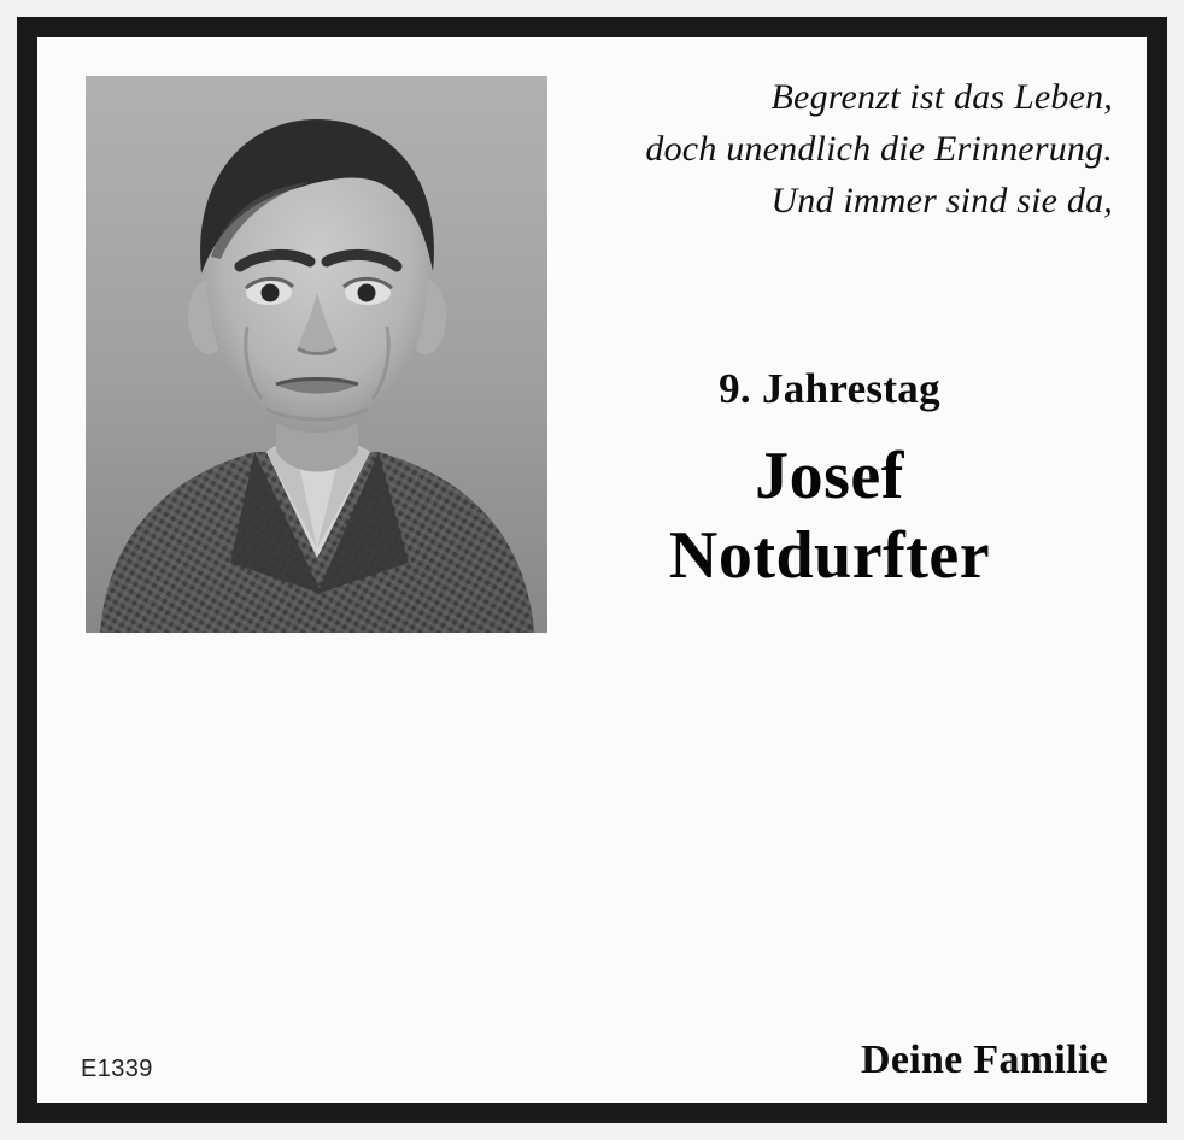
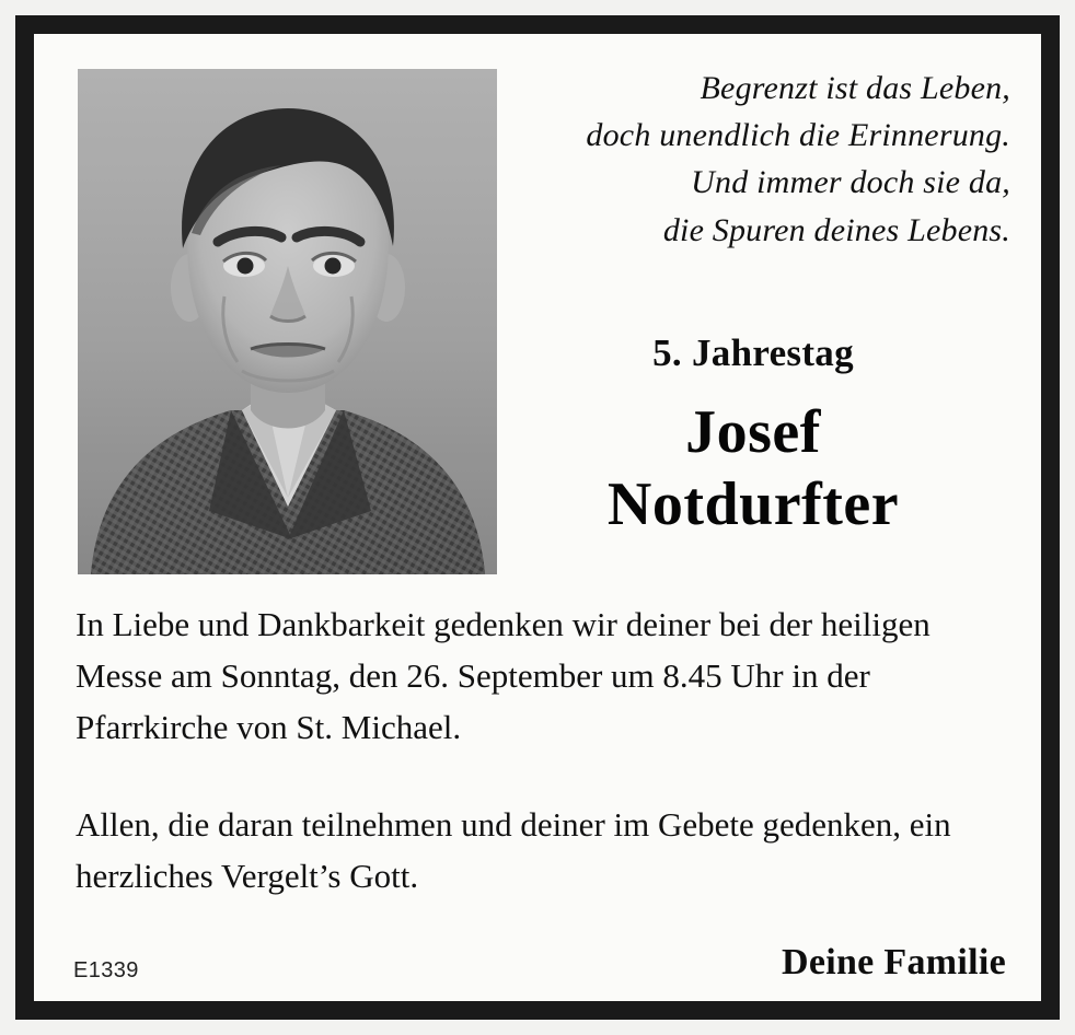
  Begrenzt ist das Leben,
  doch unendlich die Erinnerung.
- Und immer sind sie da,
+ Und immer doch sie da,
+ die Spuren deines Lebens.
- 9. Jahrestag
+ 5. Jahrestag
  Josef
  Notdurfter
+ In Liebe und Dankbarkeit gedenken wir deiner bei der heiligen Messe am Sonntag, den 26. September um 8.45 Uhr in der Pfarrkirche von St. Michael.
+ Allen, die daran teilnehmen und deiner im Gebete gedenken, ein herzliches Vergelt’s Gott.
  E1339
  Deine Familie
